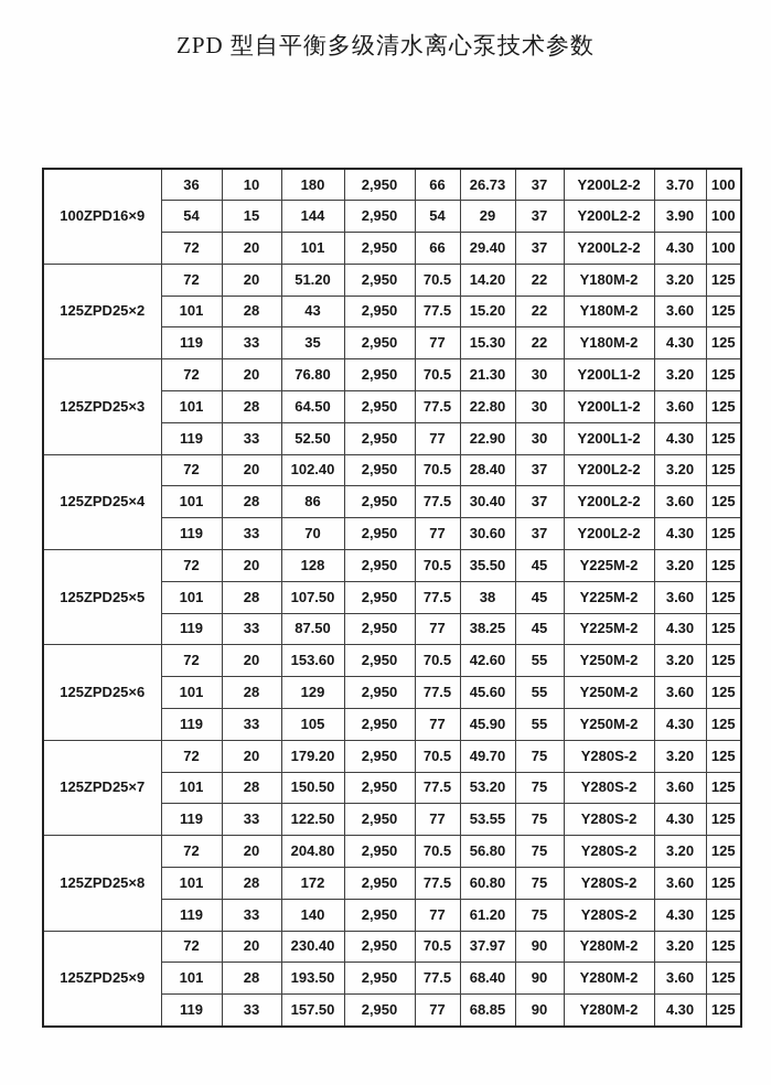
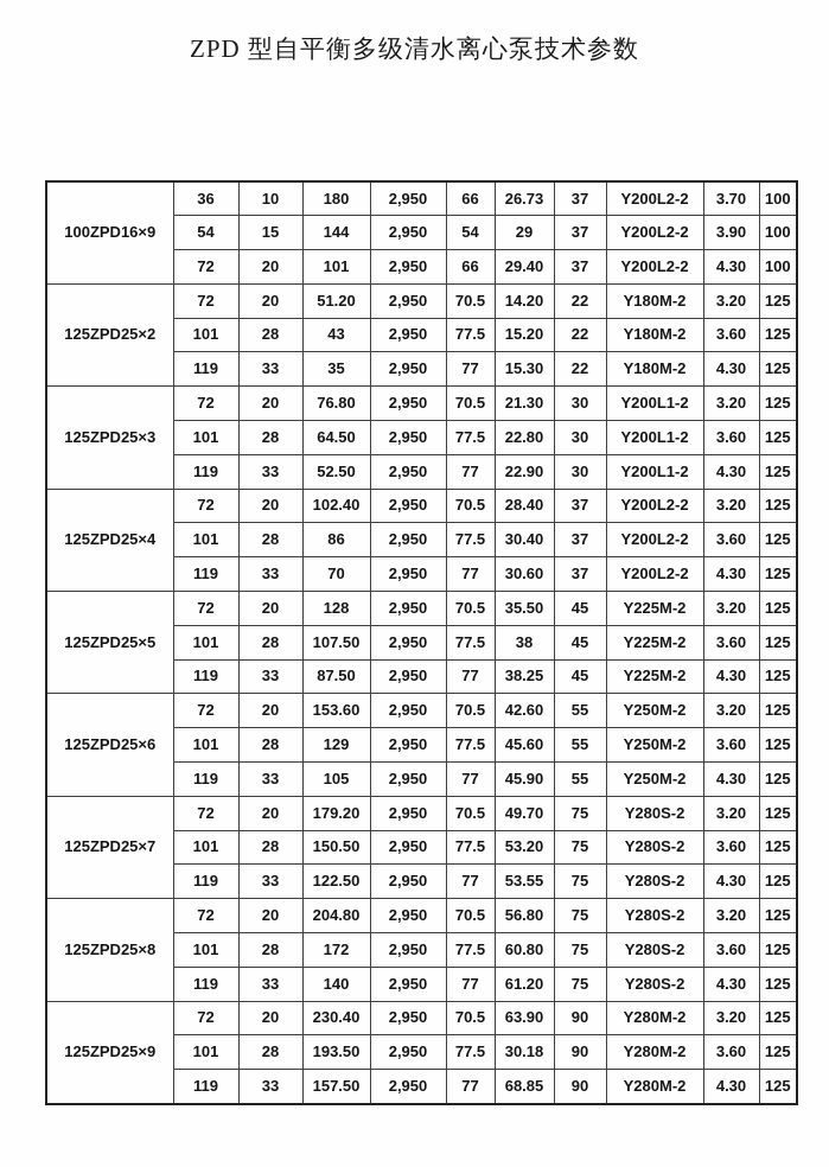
  ZPD 型自平衡多级清水离心泵技术参数
  100ZPD16×9	36	10	180	2,950	66	26.73	37	Y200L2-2	3.70	100
  54	15	144	2,950	54	29	37	Y200L2-2	3.90	100
  72	20	101	2,950	66	29.40	37	Y200L2-2	4.30	100
  125ZPD25×2	72	20	51.20	2,950	70.5	14.20	22	Y180M-2	3.20	125
  101	28	43	2,950	77.5	15.20	22	Y180M-2	3.60	125
  119	33	35	2,950	77	15.30	22	Y180M-2	4.30	125
  125ZPD25×3	72	20	76.80	2,950	70.5	21.30	30	Y200L1-2	3.20	125
  101	28	64.50	2,950	77.5	22.80	30	Y200L1-2	3.60	125
  119	33	52.50	2,950	77	22.90	30	Y200L1-2	4.30	125
  125ZPD25×4	72	20	102.40	2,950	70.5	28.40	37	Y200L2-2	3.20	125
  101	28	86	2,950	77.5	30.40	37	Y200L2-2	3.60	125
  119	33	70	2,950	77	30.60	37	Y200L2-2	4.30	125
  125ZPD25×5	72	20	128	2,950	70.5	35.50	45	Y225M-2	3.20	125
  101	28	107.50	2,950	77.5	38	45	Y225M-2	3.60	125
  119	33	87.50	2,950	77	38.25	45	Y225M-2	4.30	125
  125ZPD25×6	72	20	153.60	2,950	70.5	42.60	55	Y250M-2	3.20	125
  101	28	129	2,950	77.5	45.60	55	Y250M-2	3.60	125
  119	33	105	2,950	77	45.90	55	Y250M-2	4.30	125
  125ZPD25×7	72	20	179.20	2,950	70.5	49.70	75	Y280S-2	3.20	125
  101	28	150.50	2,950	77.5	53.20	75	Y280S-2	3.60	125
  119	33	122.50	2,950	77	53.55	75	Y280S-2	4.30	125
  125ZPD25×8	72	20	204.80	2,950	70.5	56.80	75	Y280S-2	3.20	125
  101	28	172	2,950	77.5	60.80	75	Y280S-2	3.60	125
  119	33	140	2,950	77	61.20	75	Y280S-2	4.30	125
- 125ZPD25×9	72	20	230.40	2,950	70.5	37.97	90	Y280M-2	3.20	125
+ 125ZPD25×9	72	20	230.40	2,950	70.5	63.90	90	Y280M-2	3.20	125
- 101	28	193.50	2,950	77.5	68.40	90	Y280M-2	3.60	125
+ 101	28	193.50	2,950	77.5	30.18	90	Y280M-2	3.60	125
  119	33	157.50	2,950	77	68.85	90	Y280M-2	4.30	125
